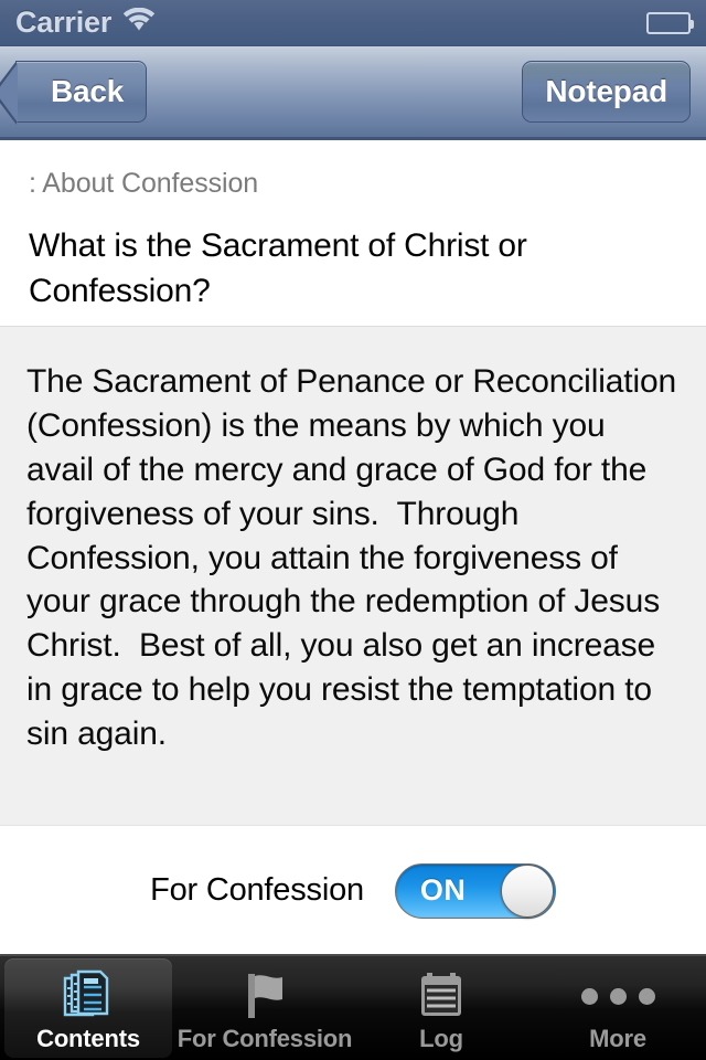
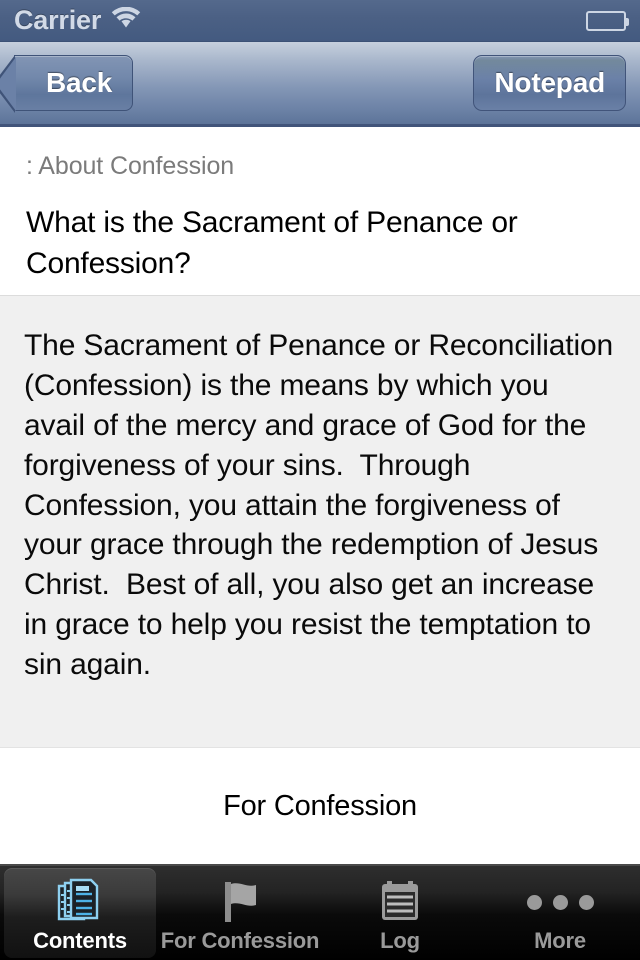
  Carrier
  Back
  Notepad
  : About Confession
- What is the Sacrament of Christ or Confession?
+ What is the Sacrament of Penance or Confession?
  The Sacrament of Penance or Reconciliation (Confession) is the means by which you avail of the mercy and grace of God for the forgiveness of your sins. Through Confession, you attain the forgiveness of your grace through the redemption of Jesus Christ. Best of all, you also get an increase in grace to help you resist the temptation to sin again.
  For Confession
- ON
  Contents
  For Confession
  Log
  More
